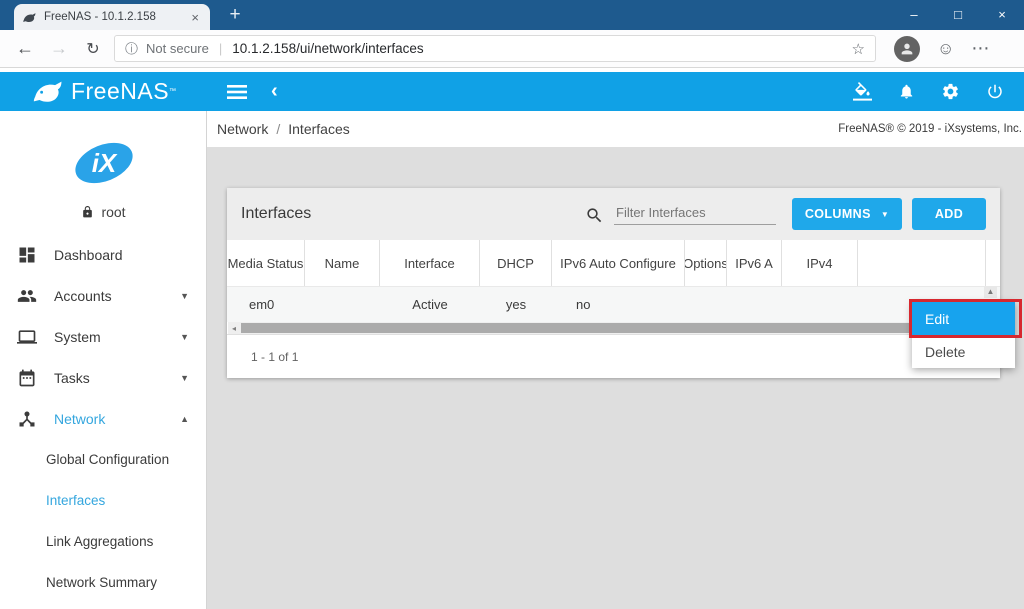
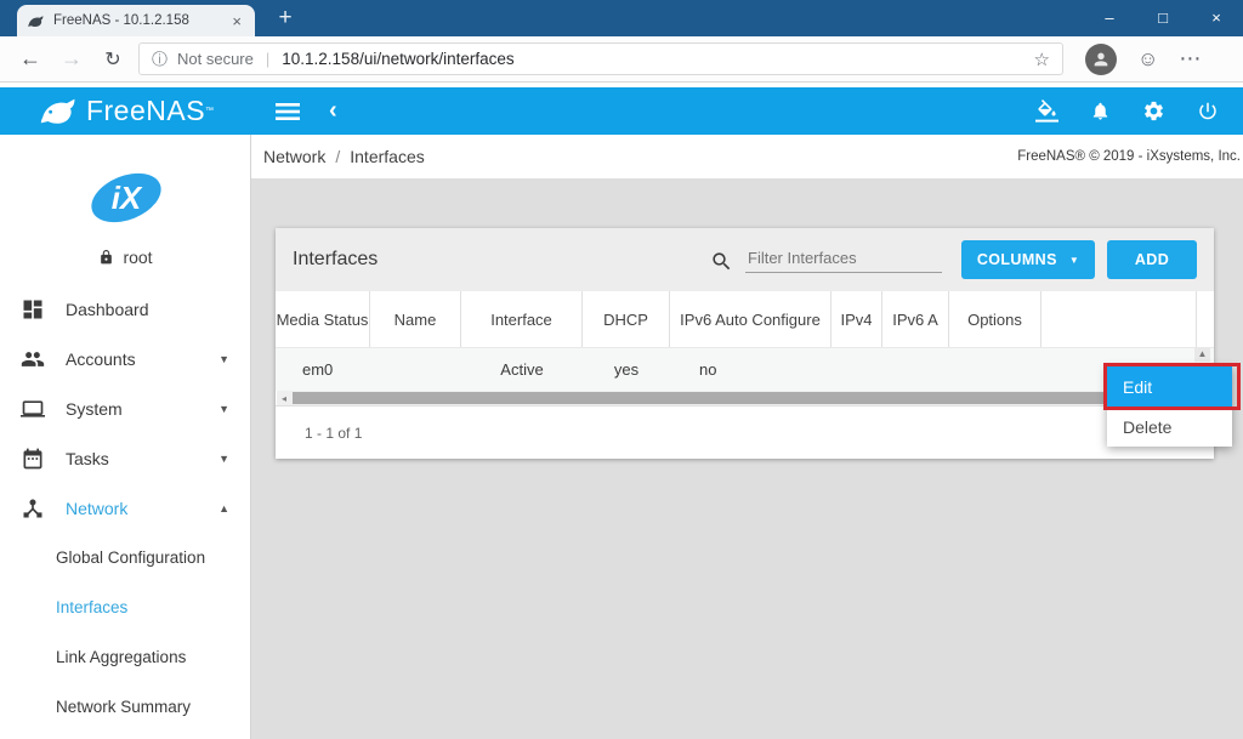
  FreeNAS - 10.1.2.158
  ×
  +
  –
  □
  ×
  ←
  →
  ↻
  ⓘ
  Not secure
  |
  10.1.2.158/ui/network/interfaces
  ☆
  ☺
  ⋯
  FreeNAS
  ‹
  Network
  /
  Interfaces
  FreeNAS® © 2019 - iXsystems, Inc.
  iX
  root
  Dashboard
  Accounts
  ▼
  System
  ▼
  Tasks
  ▼
  Network
  ▲
  Global Configuration
  Interfaces
  Link Aggregations
  Network Summary
  Interfaces
  Filter Interfaces
  COLUMNS
  ▼
  ADD
  Media Status
  Name
  Interface
  DHCP
  IPv6 Auto Configure
- Options
+ IPv4
  IPv6 A
- IPv4
+ Options
  em0
  Active
  yes
  no
  ◂
  ▲
  1 - 1 of 1
  Edit
  Delete
